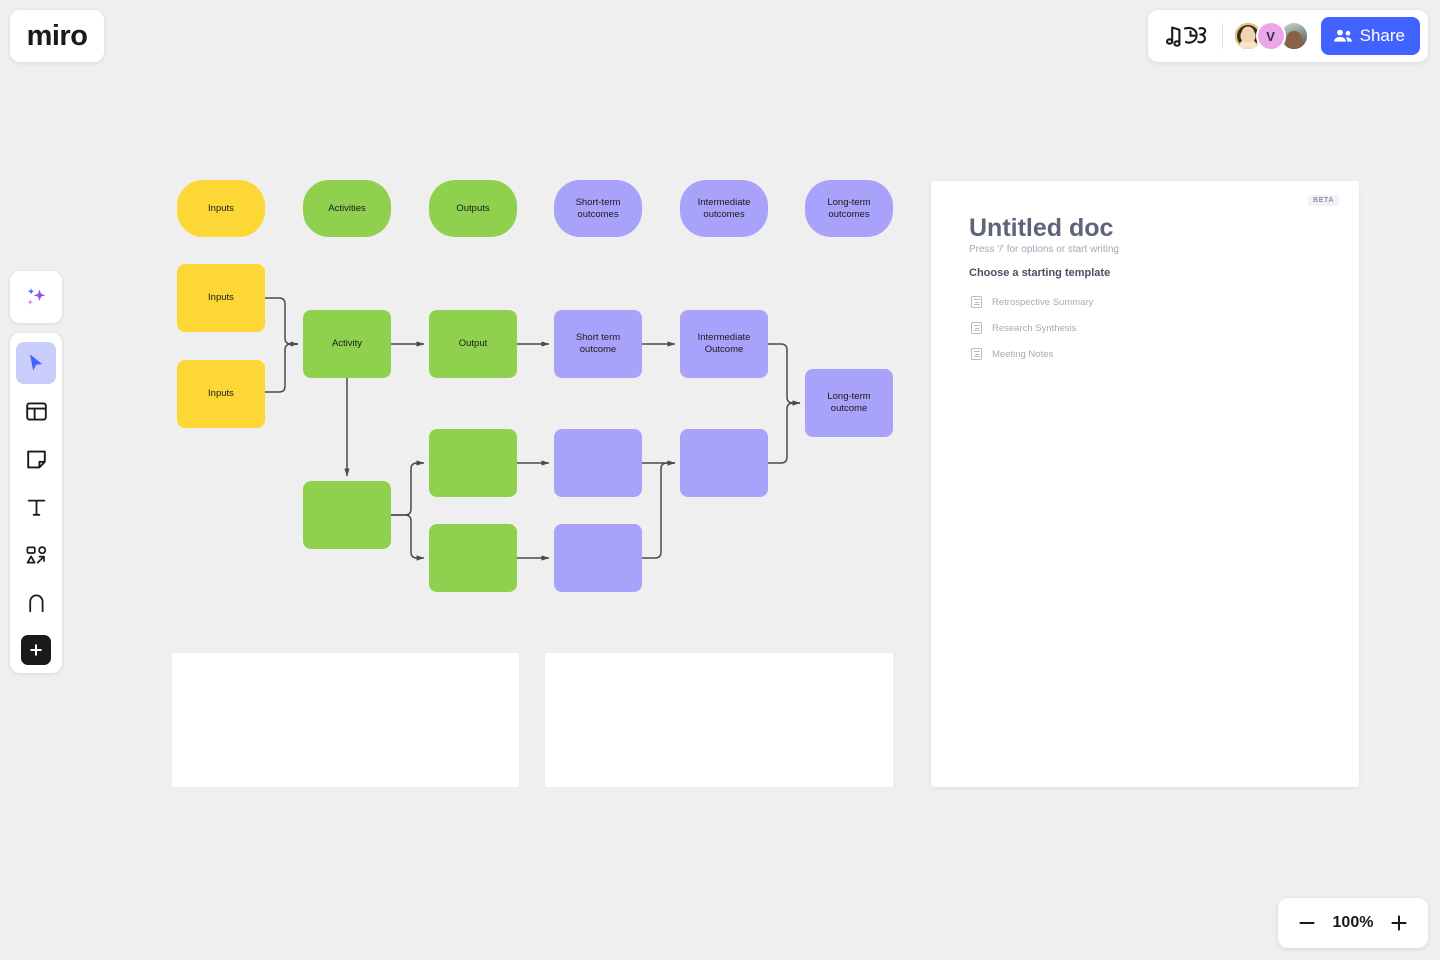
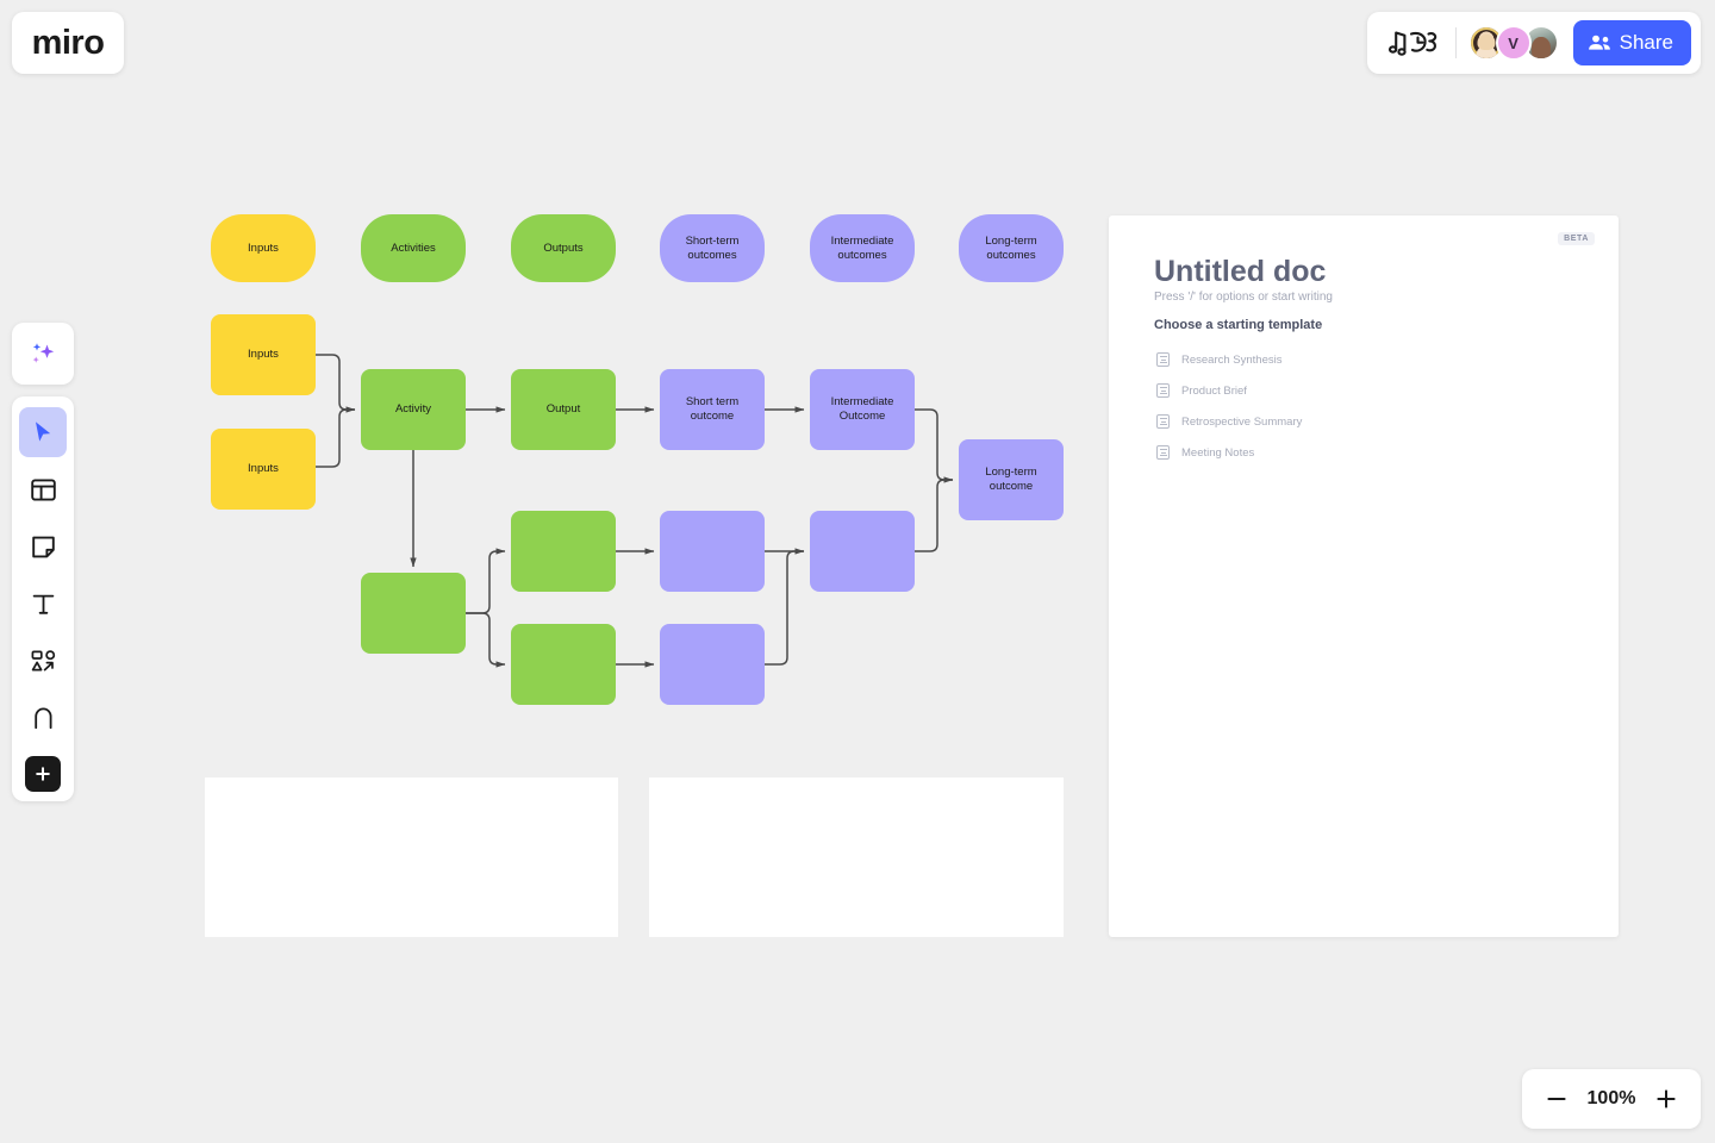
  Inputs
  Activities
  Outputs
  Short-term
  outcomes
  Intermediate
  outcomes
  Long-term
  outcomes
  Inputs
  Inputs
  Activity
  Output
  Short term
  outcome
  Intermediate
  Outcome
  Long-term
  outcome
  Untitled doc
  Press '/' for options or start writing
  Choose a starting template
- Retrospective Summary
+ Research Synthesis
+ Product Brief
- Research Synthesis
+ Retrospective Summary
  Meeting Notes
  miro
  V
  Share
  100%
